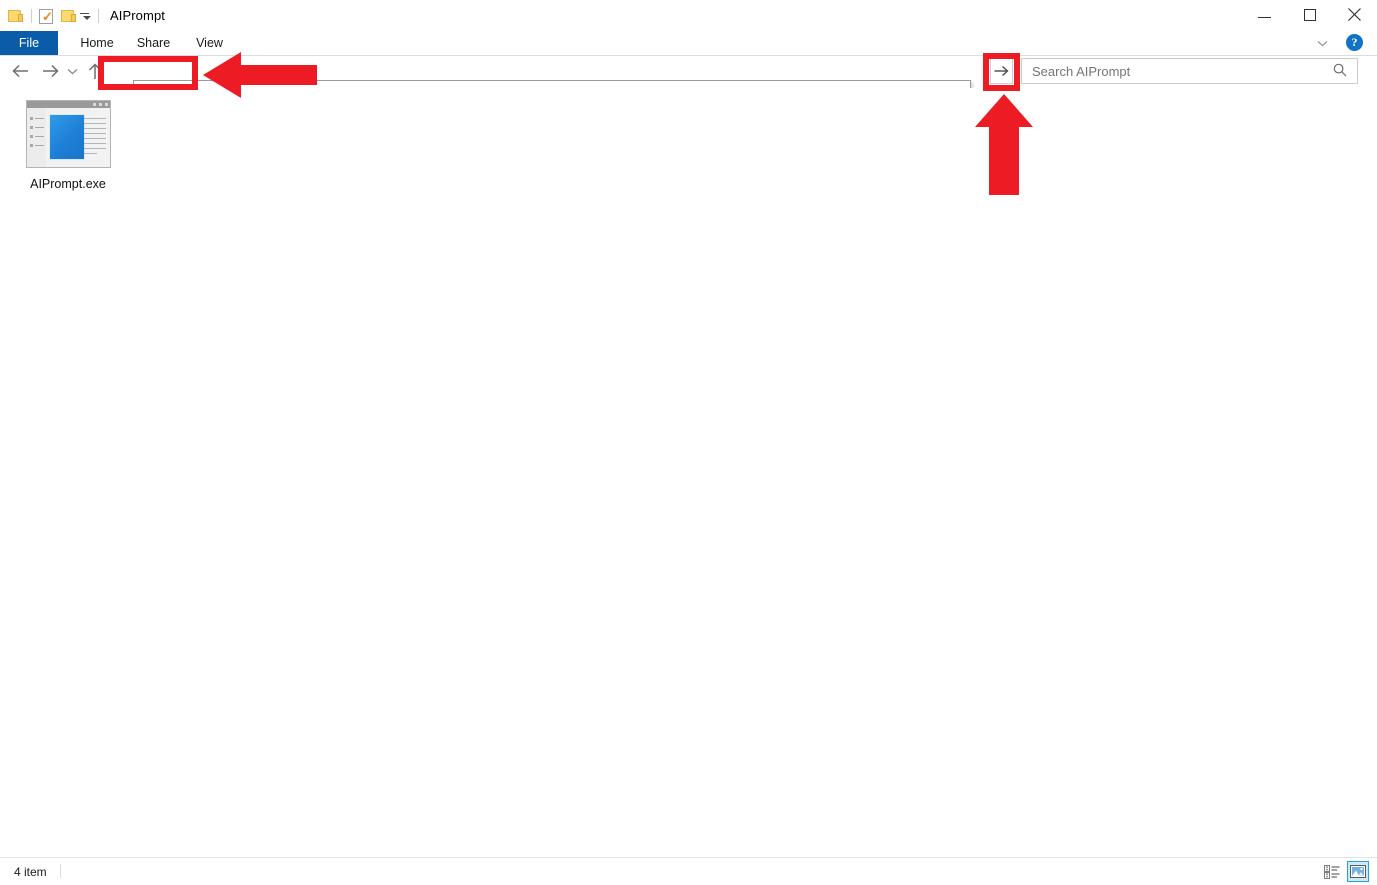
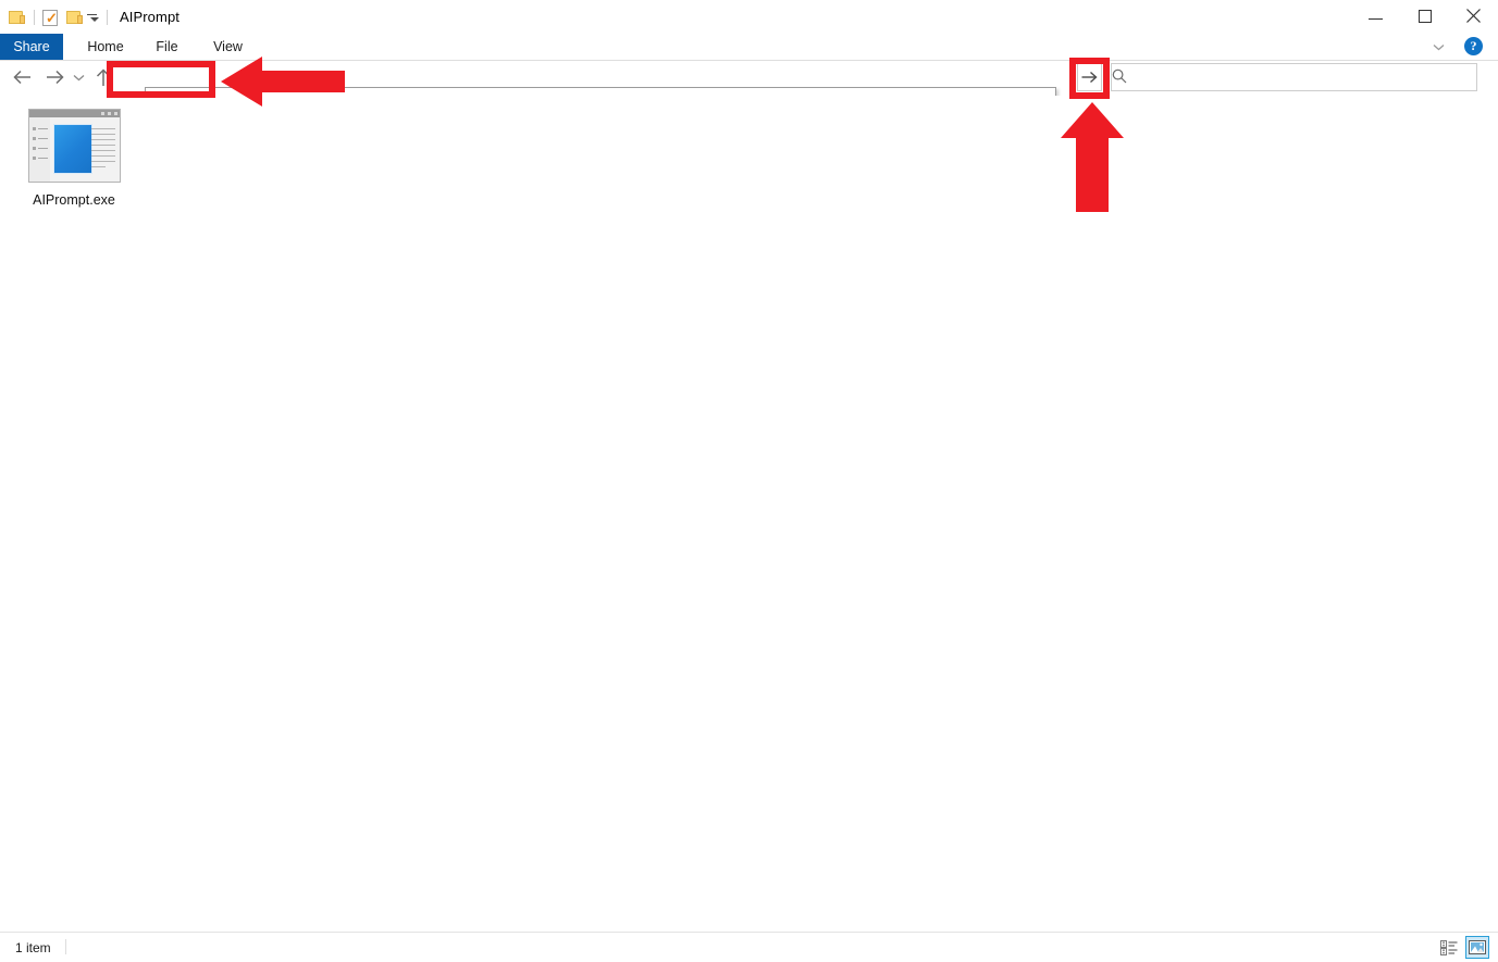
  ✓
  AIPrompt
- File
+ Share
  Home
- Share
+ File
  View
  ?
- Search AIPrompt
  AIPrompt.exe
- 4 item
+ 1 item
